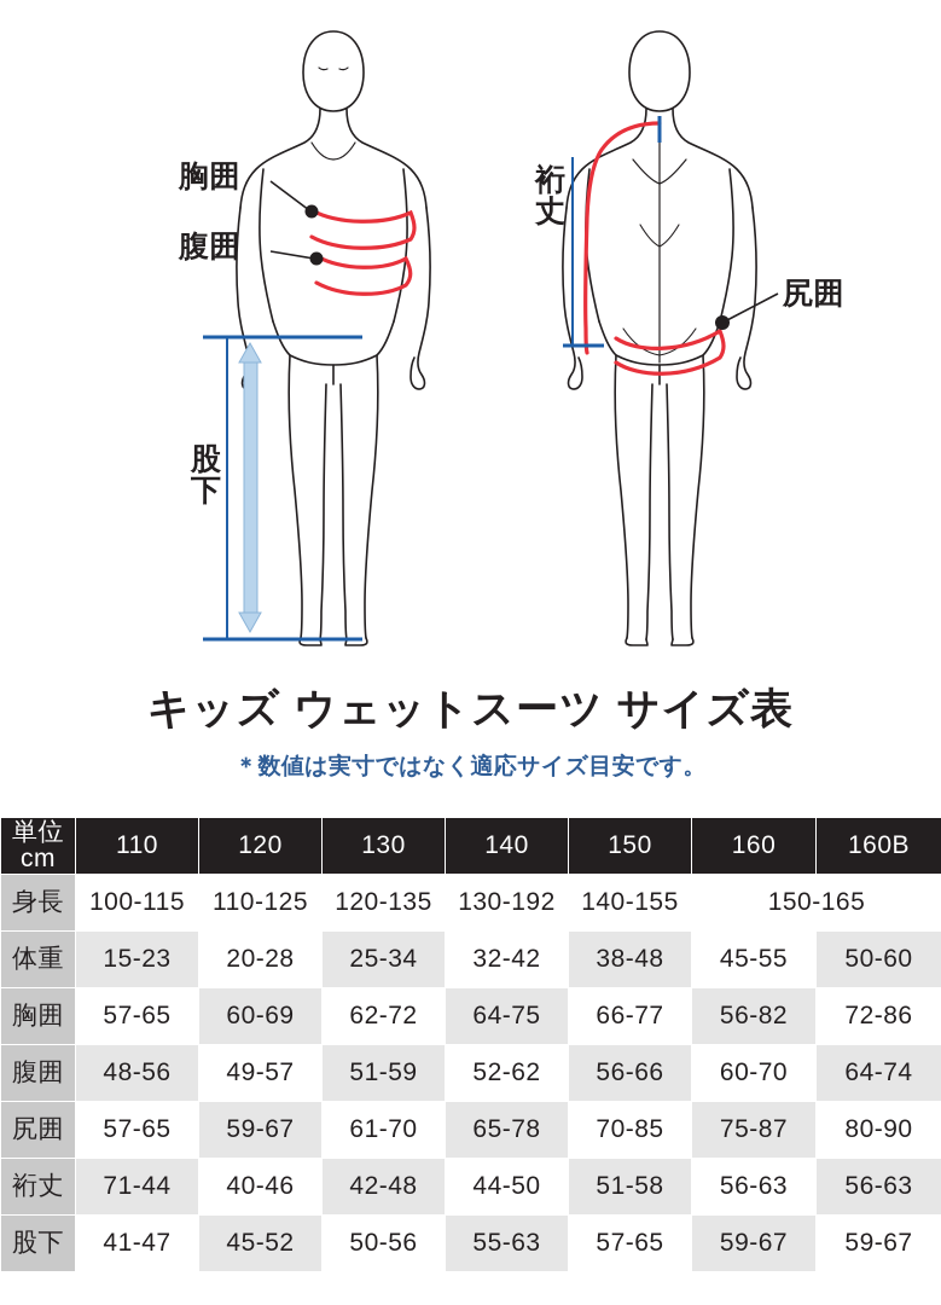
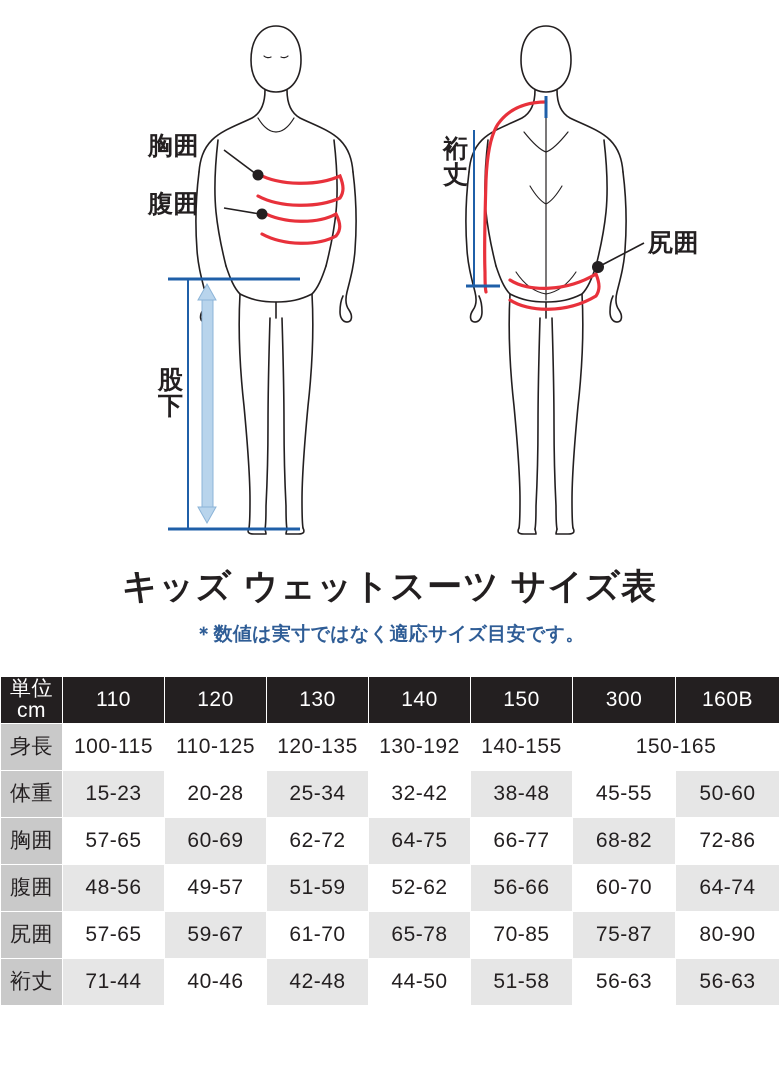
  胸囲
  腹囲
  裄
  丈
  尻囲
  股
  下
  キッズ ウェットスーツ サイズ表
  ＊数値は実寸ではなく適応サイズ目安です。
- 単位 cm	110	120	130	140	150	160	160B
+ 単位 cm	110	120	130	140	150	300	160B
  身長	100-115	110-125	120-135	130-192	140-155	150-165
  体重	15-23	20-28	25-34	32-42	38-48	45-55	50-60
- 胸囲	57-65	60-69	62-72	64-75	66-77	56-82	72-86
+ 胸囲	57-65	60-69	62-72	64-75	66-77	68-82	72-86
  腹囲	48-56	49-57	51-59	52-62	56-66	60-70	64-74
  尻囲	57-65	59-67	61-70	65-78	70-85	75-87	80-90
  裄丈	71-44	40-46	42-48	44-50	51-58	56-63	56-63
- 股下	41-47	45-52	50-56	55-63	57-65	59-67	59-67
